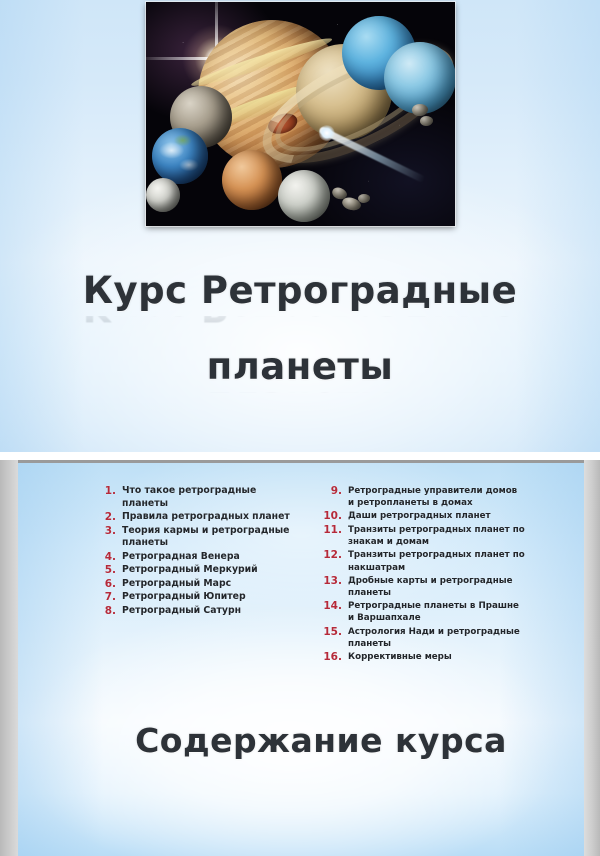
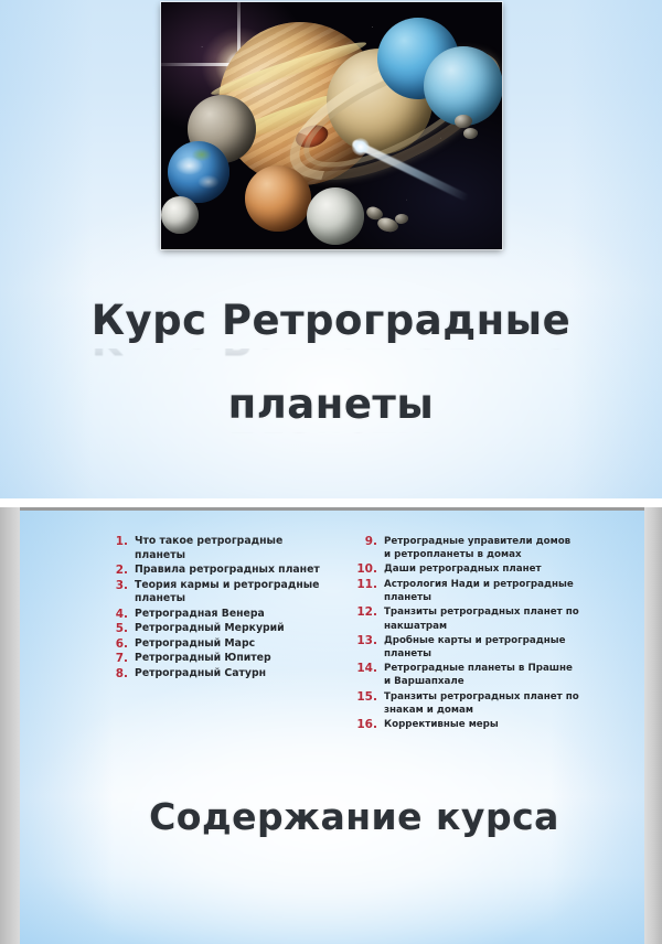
  Курс Ретроградные
  планеты
  1
  Что такое ретроградные планеты
  2
  Правила ретроградных планет
  3
  Теория кармы и ретроградные планеты
  4
  Ретроградная Венера
  5
  Ретроградный Меркурий
  6
  Ретроградный Марс
  7
  Ретроградный Юпитер
  8
  Ретроградный Сатурн
  9
  Ретроградные управители домов и ретропланеты в домах
  10
  Даши ретроградных планет
  11
- Транзиты ретроградных планет по знакам и домам
+ Астрология Нади и ретроградные планеты
  12
  Транзиты ретроградных планет по накшатрам
  13
  Дробные карты и ретроградные планеты
  14
  Ретроградные планеты в Прашне и Варшапхале
  15
- Астрология Нади и ретроградные планеты
+ Транзиты ретроградных планет по знакам и домам
  16
  Коррективные меры
  Содержание курса
